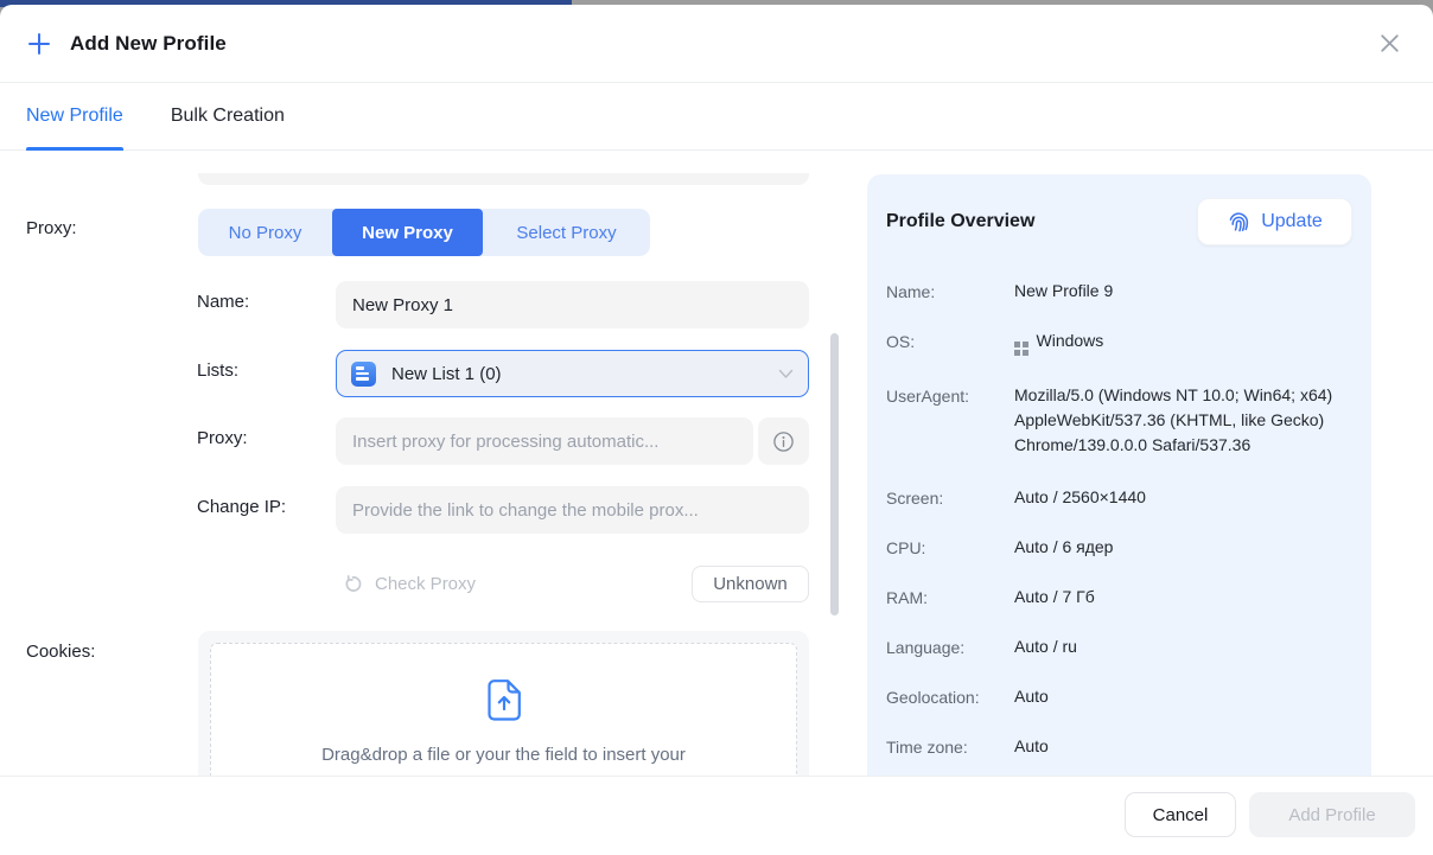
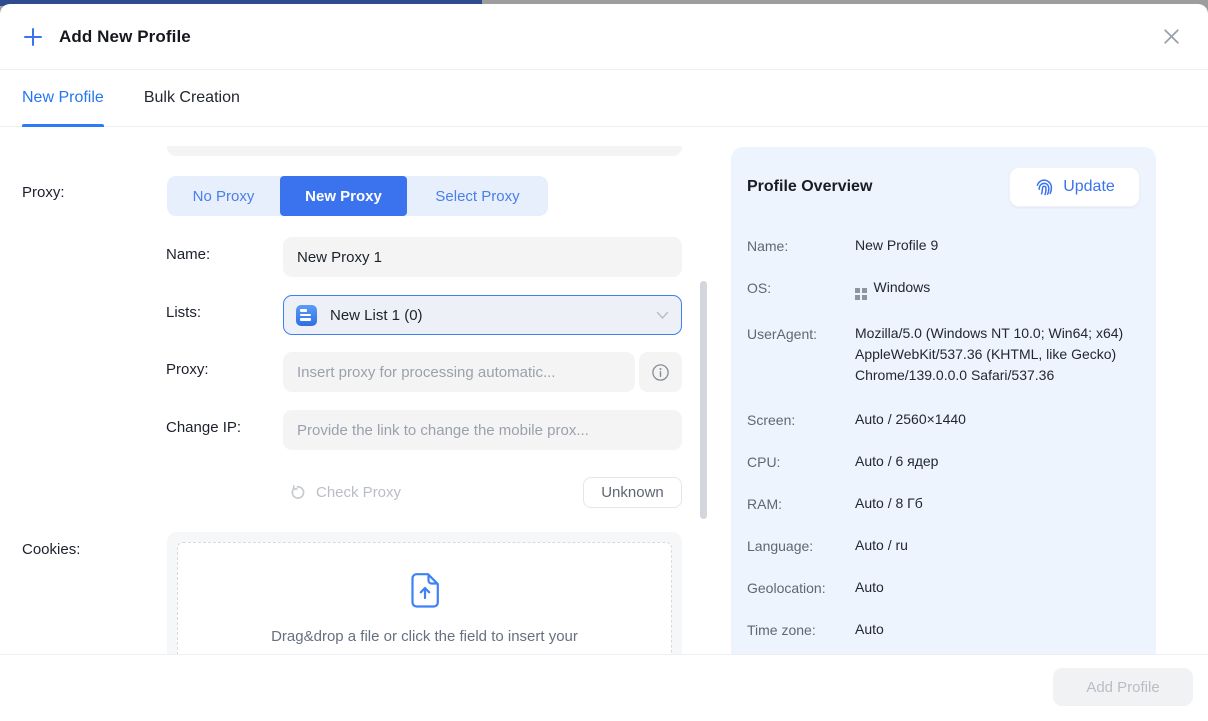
  Add New Profile
  New Profile
  Bulk Creation
  Proxy:
  No Proxy
  New Proxy
  Select Proxy
  Name:
  New Proxy 1
  Lists:
  New List 1 (0)
  Proxy:
  Insert proxy for processing automatic...
  Change IP:
  Provide the link to change the mobile prox...
  Check Proxy
  Unknown
  Cookies:
- Drag&drop a file or your the field to insert your
+ Drag&drop a file or click the field to insert your
  Profile Overview
  Update
  Name:
  New Profile 9
  OS:
  Windows
  UserAgent:
  Mozilla/5.0 (Windows NT 10.0; Win64; x64) AppleWebKit/537.36 (KHTML, like Gecko) Chrome/139.0.0.0 Safari/537.36
  Screen:
  Auto / 2560×1440
  CPU:
  Auto / 6 ядер
  RAM:
- Auto / 7 Гб
+ Auto / 8 Гб
  Language:
  Auto / ru
  Geolocation:
  Auto
  Time zone:
  Auto
- Cancel
  Add Profile
